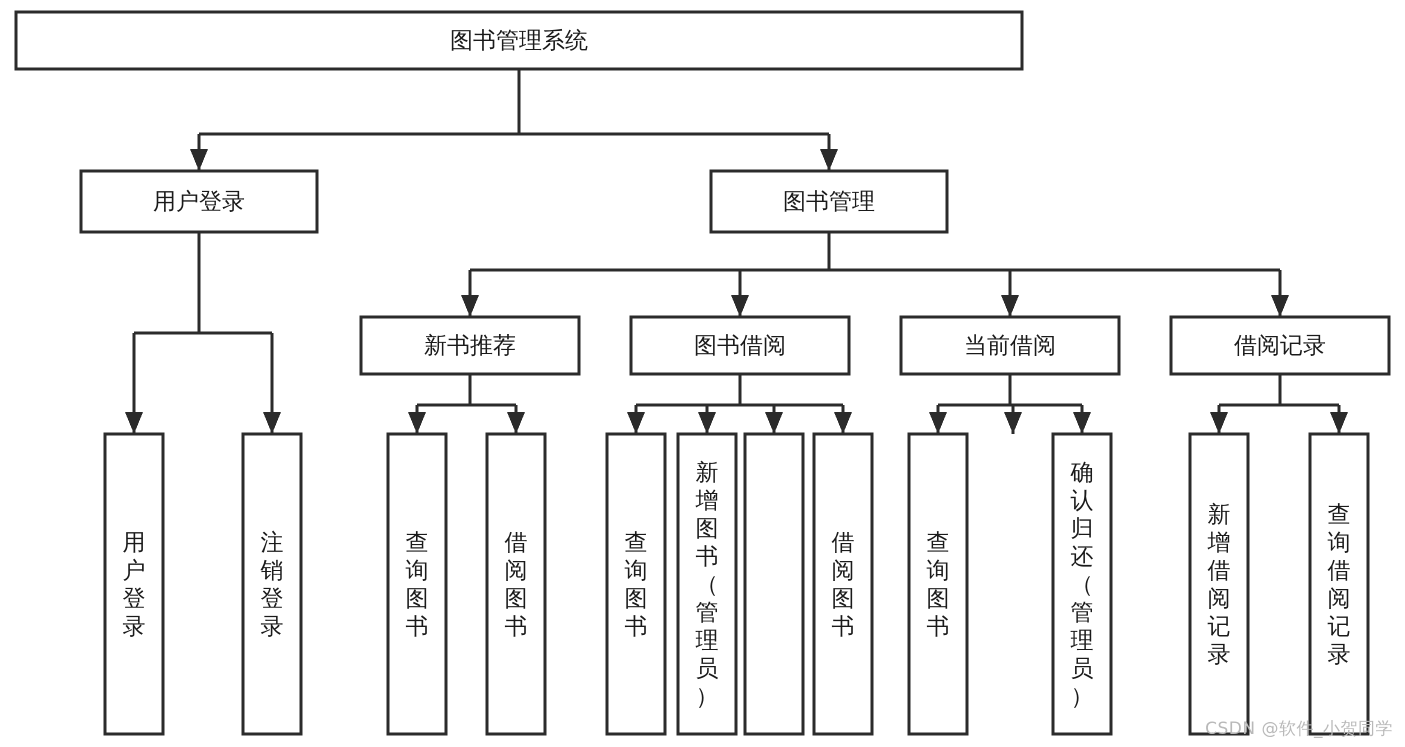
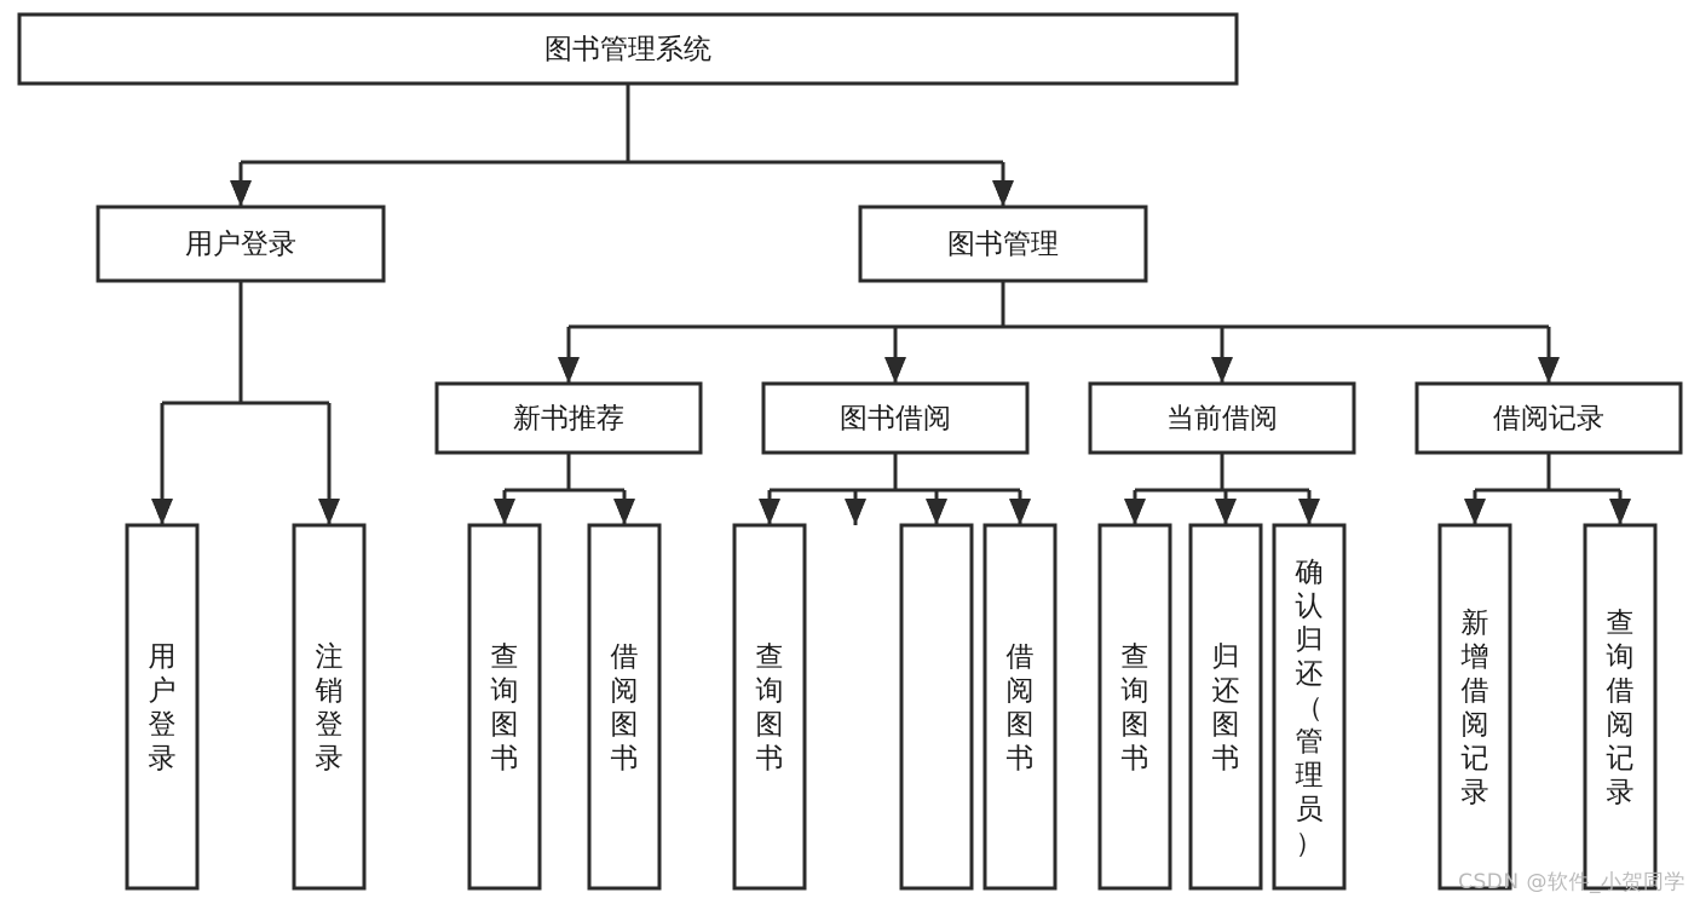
  图书管理系统
  用户登录
  图书管理
  新书推荐
  图书借阅
  当前借阅
  借阅记录
  用户登录
  注销登录
  查询图书
  借阅图书
  查询图书
- 新增图书（管理员）
  借阅图书
  查询图书
+ 归还图书
  确认归还（管理员）
  新增借阅记录
  查询借阅记录
  CSDN @软件_小贺同学
